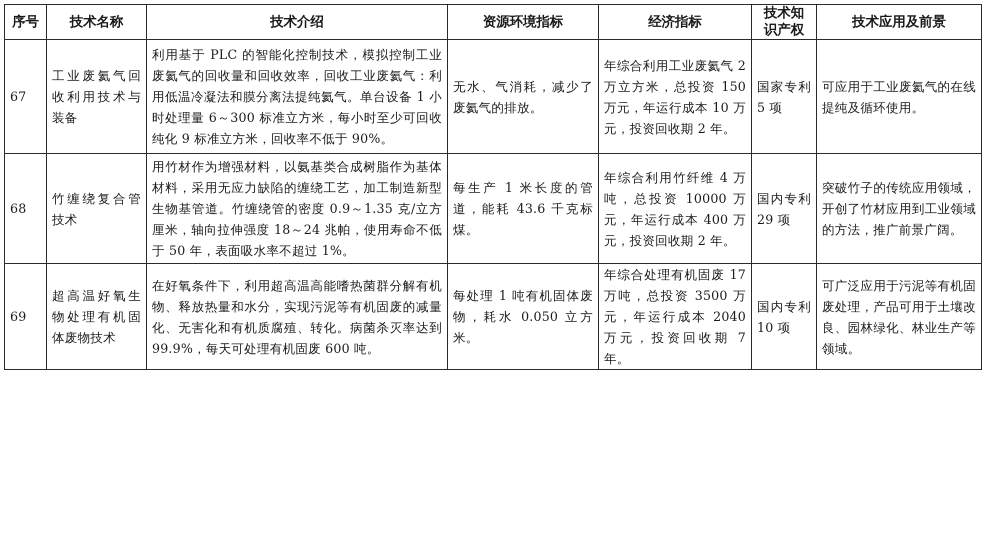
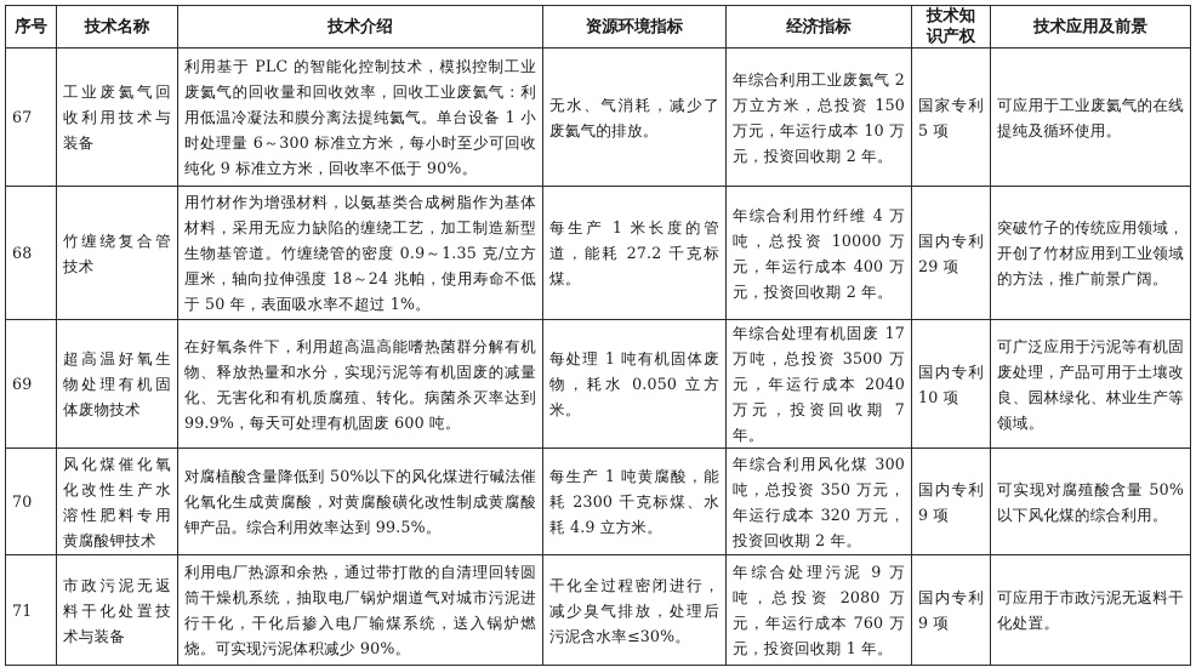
  序号	技术名称	技术介绍	资源环境指标	经济指标	技术知识产权	技术应用及前景
  67	工业废氦气回收利用技术与装备	利用基于 PLC 的智能化控制技术，模拟控制工业废氦气的回收量和回收效率，回收工业废氦气：利用低温冷凝法和膜分离法提纯氦气。单台设备 1 小时处理量 6～300 标准立方米，每小时至少可回收纯化 9 标准立方米，回收率不低于 90%。	无水、气消耗，减少了废氦气的排放。	年综合利用工业废氦气 2 万立方米，总投资 150 万元，年运行成本 10 万元，投资回收期 2 年。	国家专利 5 项	可应用于工业废氦气的在线提纯及循环使用。
- 68	竹缠绕复合管技术	用竹材作为增强材料，以氨基类合成树脂作为基体材料，采用无应力缺陷的缠绕工艺，加工制造新型生物基管道。竹缠绕管的密度 0.9～1.35 克/立方厘米，轴向拉伸强度 18～24 兆帕，使用寿命不低于 50 年，表面吸水率不超过 1%。	每生产 1 米长度的管道，能耗 43.6 千克标煤。	年综合利用竹纤维 4 万吨，总投资 10000 万元，年运行成本 400 万元，投资回收期 2 年。	国内专利 29 项	突破竹子的传统应用领域，开创了竹材应用到工业领域的方法，推广前景广阔。
+ 68	竹缠绕复合管技术	用竹材作为增强材料，以氨基类合成树脂作为基体材料，采用无应力缺陷的缠绕工艺，加工制造新型生物基管道。竹缠绕管的密度 0.9～1.35 克/立方厘米，轴向拉伸强度 18～24 兆帕，使用寿命不低于 50 年，表面吸水率不超过 1%。	每生产 1 米长度的管道，能耗 27.2 千克标煤。	年综合利用竹纤维 4 万吨，总投资 10000 万元，年运行成本 400 万元，投资回收期 2 年。	国内专利 29 项	突破竹子的传统应用领域，开创了竹材应用到工业领域的方法，推广前景广阔。
  69	超高温好氧生物处理有机固体废物技术	在好氧条件下，利用超高温高能嗜热菌群分解有机物、释放热量和水分，实现污泥等有机固废的减量化、无害化和有机质腐殖、转化。病菌杀灭率达到 99.9%，每天可处理有机固废 600 吨。	每处理 1 吨有机固体废物，耗水 0.050 立方米。	年综合处理有机固废 17 万吨，总投资 3500 万元，年运行成本 2040 万元，投资回收期 7 年。	国内专利 10 项	可广泛应用于污泥等有机固废处理，产品可用于土壤改良、园林绿化、林业生产等领域。
+ 70	风化煤催化氧化改性生产水溶性肥料专用黄腐酸钾技术	对腐植酸含量降低到 50%以下的风化煤进行碱法催化氧化生成黄腐酸，对黄腐酸磺化改性制成黄腐酸钾产品。综合利用效率达到 99.5%。	每生产 1 吨黄腐酸，能耗 2300 千克标煤、水耗 4.9 立方米。	年综合利用风化煤 300 吨，总投资 350 万元，年运行成本 320 万元，投资回收期 2 年。	国内专利 9 项	可实现对腐殖酸含量 50%以下风化煤的综合利用。
+ 71	市政污泥无返料干化处置技术与装备	利用电厂热源和余热，通过带打散的自清理回转圆筒干燥机系统，抽取电厂锅炉烟道气对城市污泥进行干化，干化后掺入电厂输煤系统，送入锅炉燃烧。可实现污泥体积减少 90%。	干化全过程密闭进行，减少臭气排放，处理后污泥含水率≤30%。	年综合处理污泥 9 万吨，总投资 2080 万元，年运行成本 760 万元，投资回收期 1 年。	国内专利 9 项	可应用于市政污泥无返料干化处置。
